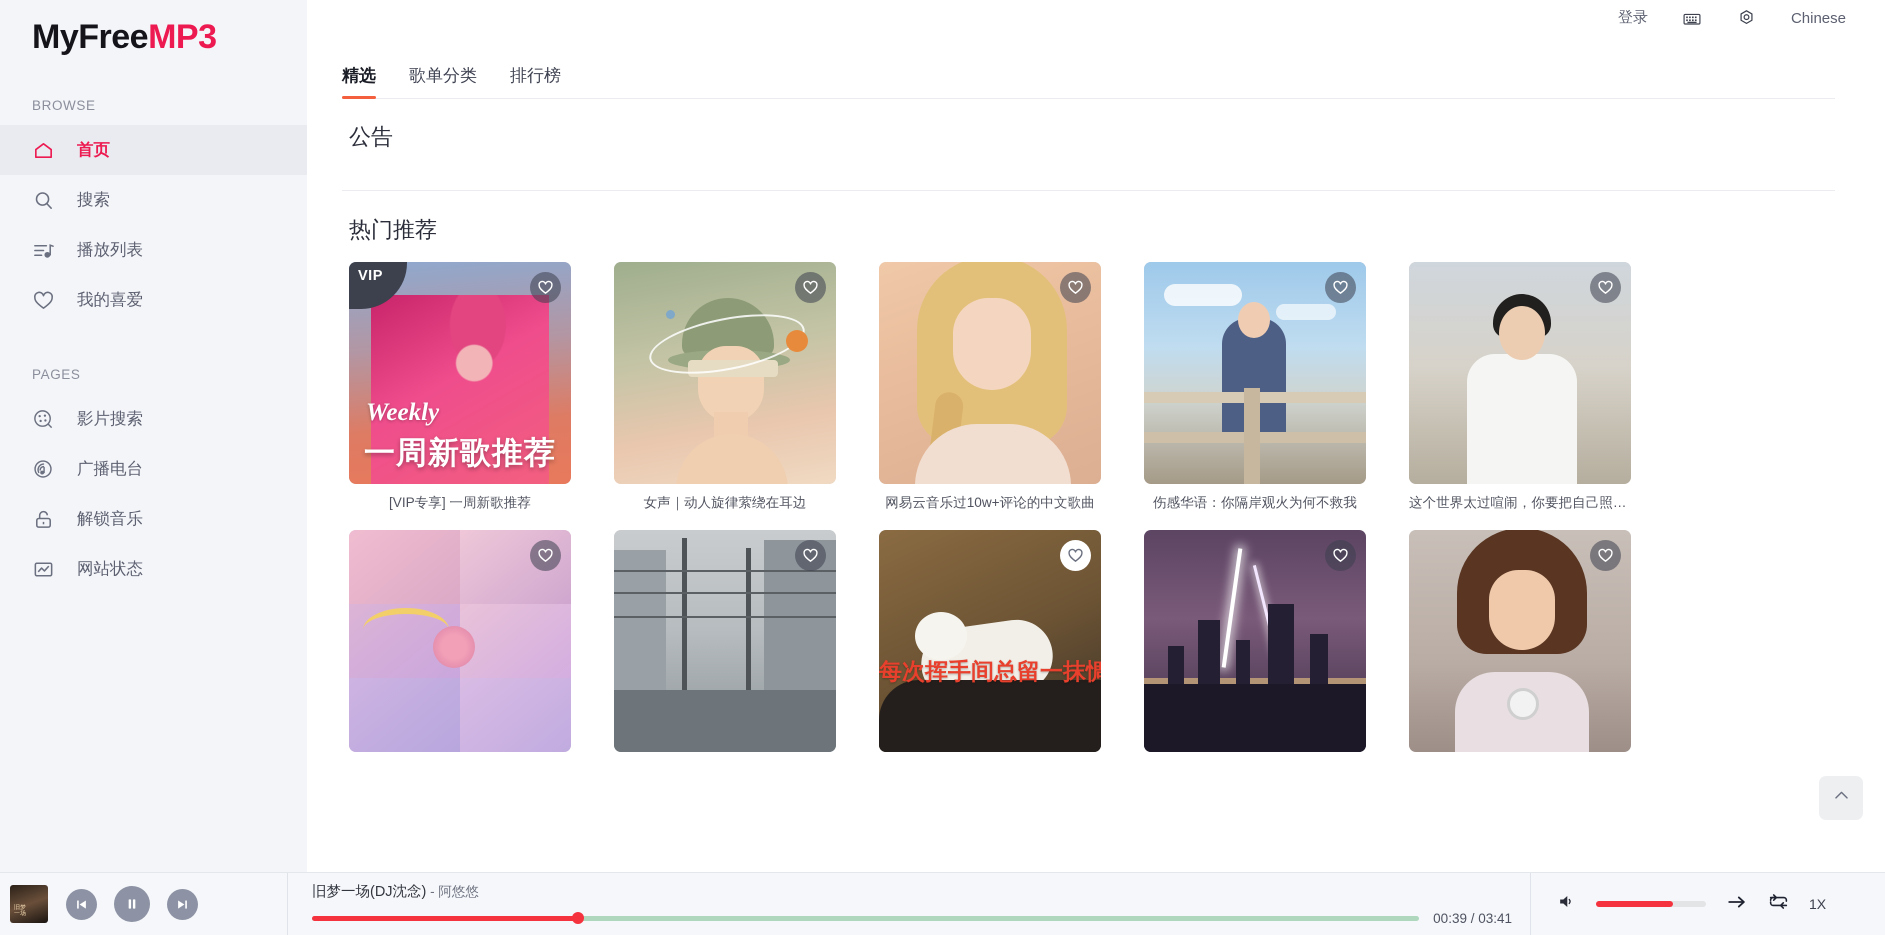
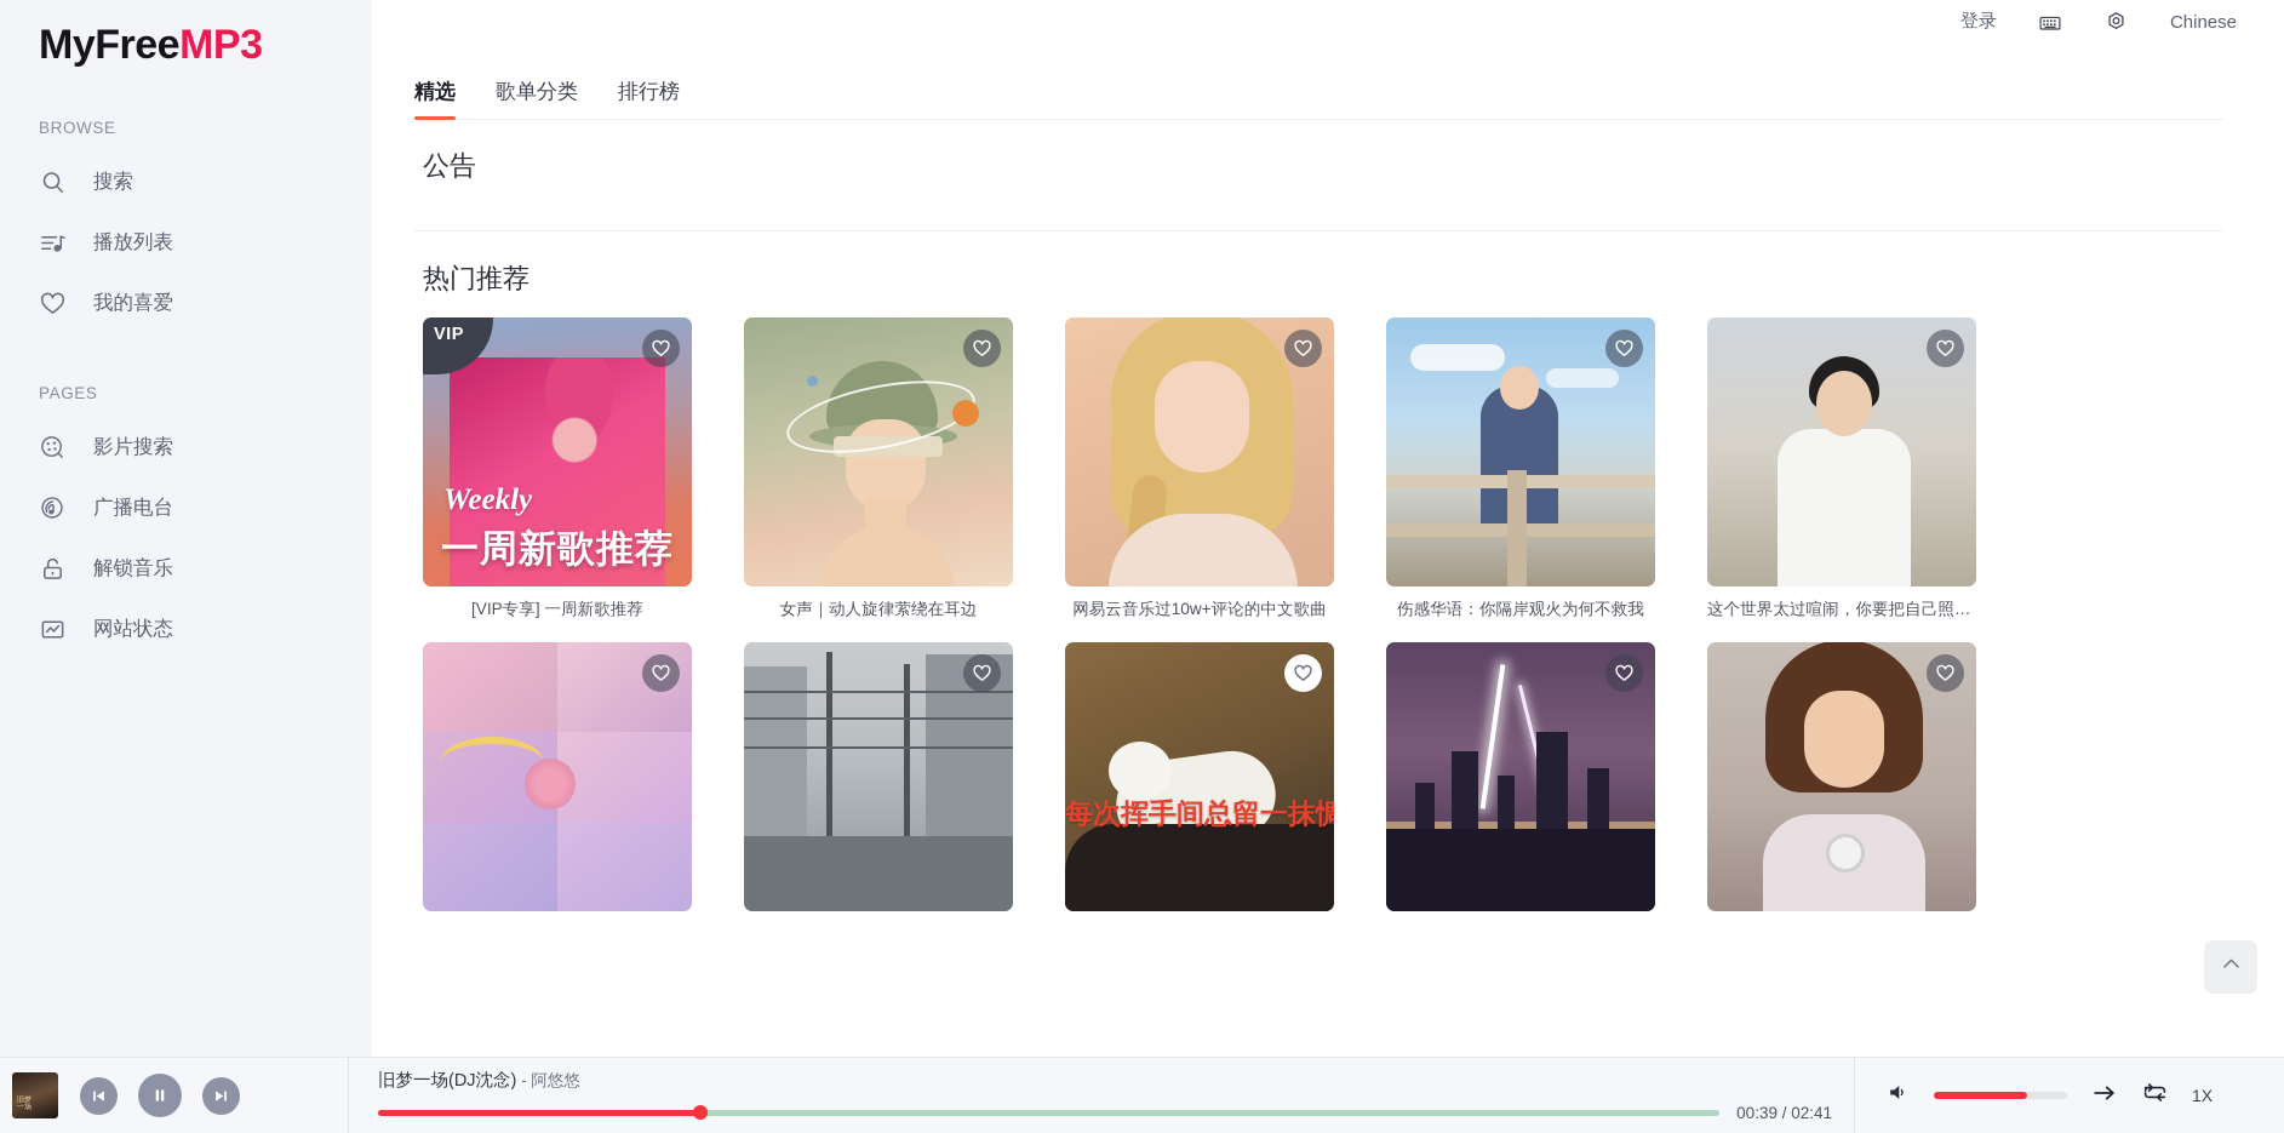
  MyFreeMP3
  BROWSE
- 首页
  搜索
  播放列表
  我的喜爱
  PAGES
  影片搜索
  广播电台
  解锁音乐
  网站状态
  登录
  Chinese
  精选
  歌单分类
  排行榜
  公告
  热门推荐
  Weekly
  一周新歌推荐
  VIP
  [VIP专享] 一周新歌推荐
  女声｜动人旋律萦绕在耳边
  网易云音乐过10w+评论的中文歌曲
  伤感华语：你隔岸观火为何不救我
  这个世界太过喧闹，你要把自己照顾
  每次挥手间总留一抹惆
  旧梦一场(DJ沈念) - 阿悠悠
- 00:39 / 03:41
+ 00:39 / 02:41
  1X
